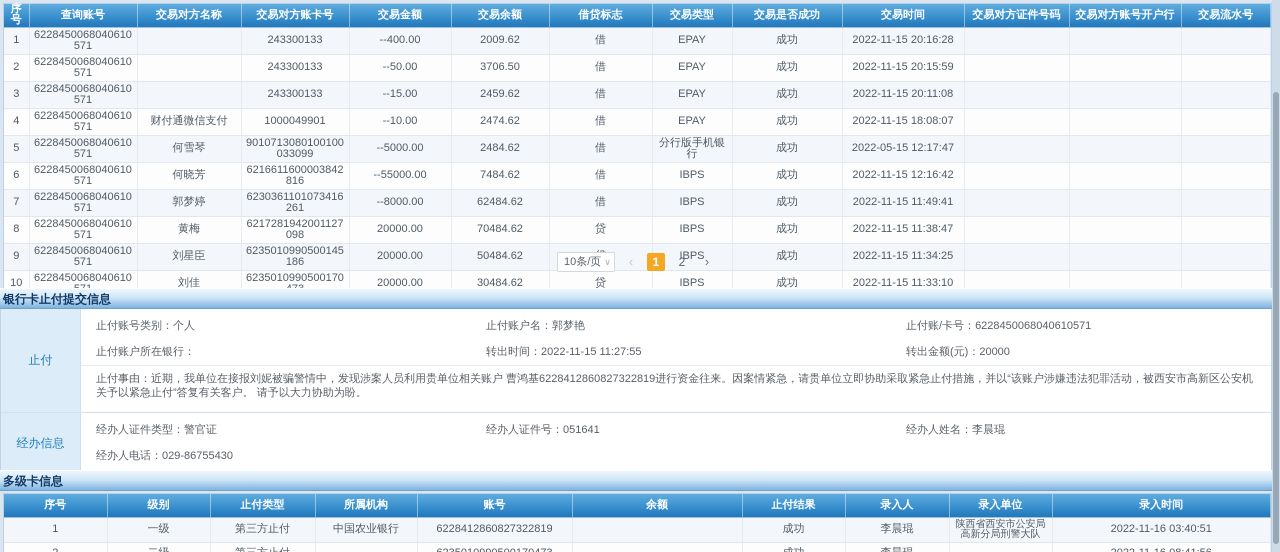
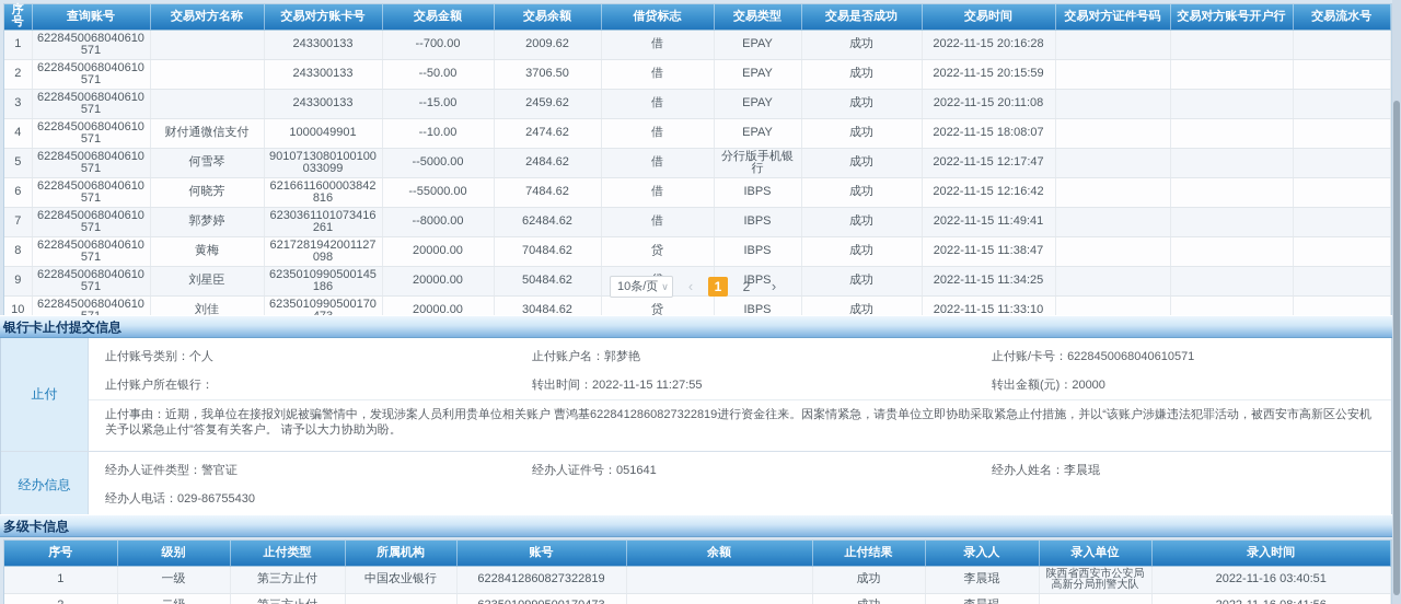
  序号	查询账号	交易对方名称	交易对方账卡号	交易金额	交易余额	借贷标志	交易类型	交易是否成功	交易时间	交易对方证件号码	交易对方账号开户行	交易流水号
- 1	6228450068040610571		243300133	--400.00	2009.62	借	EPAY	成功	2022-11-15 20:16:28
+ 1	6228450068040610571		243300133	--700.00	2009.62	借	EPAY	成功	2022-11-15 20:16:28
  2	6228450068040610571		243300133	--50.00	3706.50	借	EPAY	成功	2022-11-15 20:15:59
  3	6228450068040610571		243300133	--15.00	2459.62	借	EPAY	成功	2022-11-15 20:11:08
  4	6228450068040610571	财付通微信支付	1000049901	--10.00	2474.62	借	EPAY	成功	2022-11-15 18:08:07
- 5	6228450068040610571	何雪琴	9010713080100100033099	--5000.00	2484.62	借	分行版手机银行	成功	2022-05-15 12:17:47
+ 5	6228450068040610571	何雪琴	9010713080100100033099	--5000.00	2484.62	借	分行版手机银行	成功	2022-11-15 12:17:47
  6	6228450068040610571	何晓芳	6216611600003842816	--55000.00	7484.62	借	IBPS	成功	2022-11-15 12:16:42
  7	6228450068040610571	郭梦婷	6230361101073416261	--8000.00	62484.62	借	IBPS	成功	2022-11-15 11:49:41
  8	6228450068040610571	黄梅	6217281942001127098	20000.00	70484.62	贷	IBPS	成功	2022-11-15 11:38:47
  9	6228450068040610571	刘星臣	6235010990500145186	20000.00	50484.62		IBPS	成功	2022-11-15 11:34:25
  10	6228450068040610	刘佳	6235010990500170	20000.00	30484.62	贷	IBPS	成功	2022-11-15 11:33:10
  10条/页
  ∨
  ‹
  1
  2
  ›
  银行卡止付提交信息
  止付
  止付账号类别：个人
  止付账户名：郭梦艳
  止付账/卡号：6228450068040610571
  止付账户所在银行：
  转出时间：2022-11-15 11:27:55
  转出金额(元)：20000
  止付事由：近期，我单位在接报刘妮被骗警情中，发现涉案人员利用贵单位相关账户 曹鸿基6228412860827322819进行资金往来。因案情紧急，请贵单位立即协助采取紧急止付措施，并以“该账户涉嫌违法犯罪活动，被西安市高新区公安机关予以紧急止付”答复有关客户。 请予以大力协助为盼。
  经办信息
  经办人证件类型：警官证
  经办人证件号：051641
  经办人姓名：李晨琨
  经办人电话：029-86755430
  多级卡信息
  序号	级别	止付类型	所属机构	账号	余额	止付结果	录入人	录入单位	录入时间
  1	一级	第三方止付	中国农业银行	6228412860827322819		成功	李晨琨	陕西省西安市公安局高新分局刑警大队	2022-11-16 03:40:51
